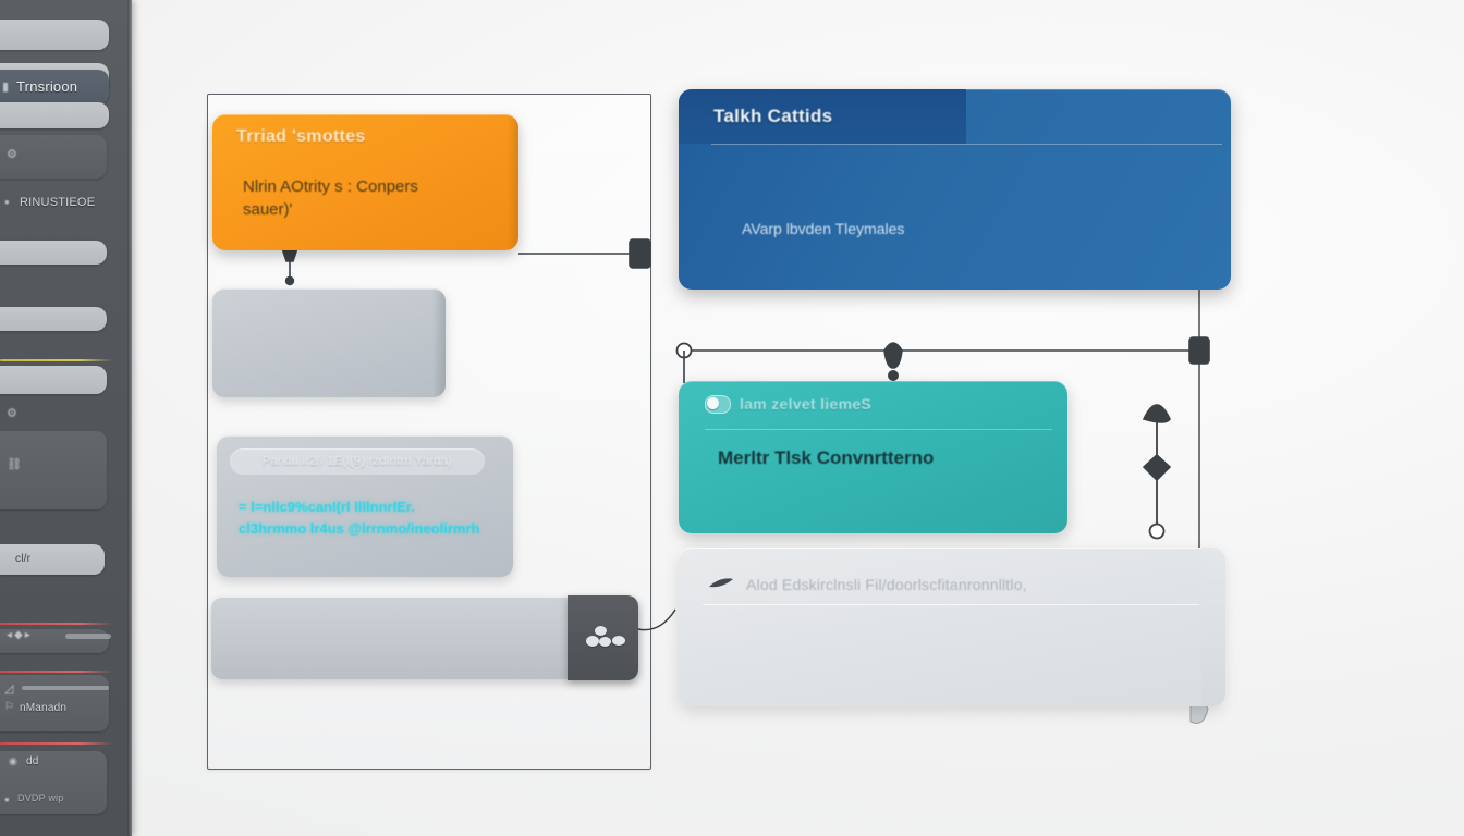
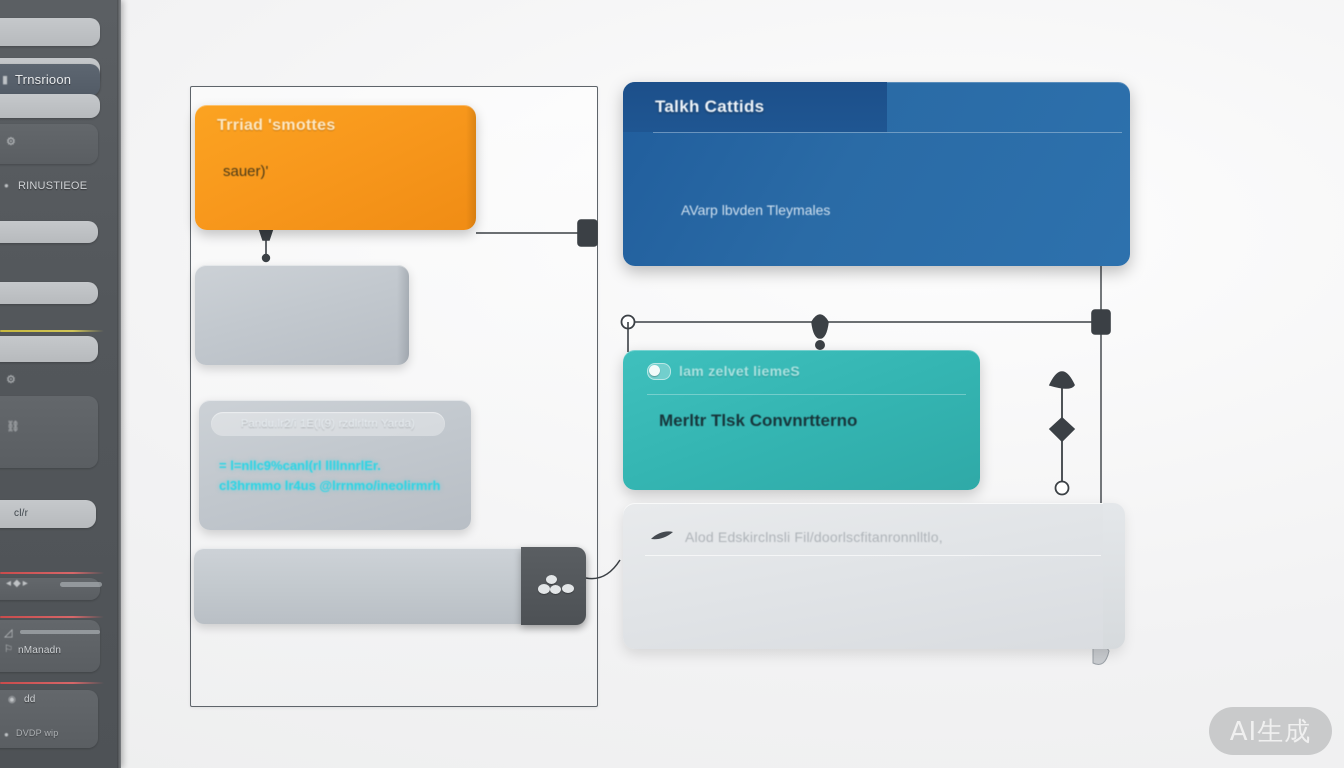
  ▮
  Trnsrioon
  ⚙
  RINUSTIEOE
  ●
  ⚙
  ⛓
  cl/r
  ◂◆▸
  ◿
  ⚐
  nManadn
  ◉
  dd
  DVDP wip
  ●
  Trriad 'smottes
- Nlrin AOtrity s : Conpers
  sauer)'
  Talkh Cattids
  AVarp lbvden Tleymales
  lam zelvet liemeS
  Merltr Tlsk Convnrtterno
  Pandu.lr2/i 1E(l(9) rzdlrltrn Yarda)
  = l=nllc9%canl(rl llllnnrlEr.
  cl3hrmmo lr4us @lrrnmo/ineolirmrh
  Alod Edskirclnsli Fil/doorlscfitanronnlltlo,
+ AI生成
